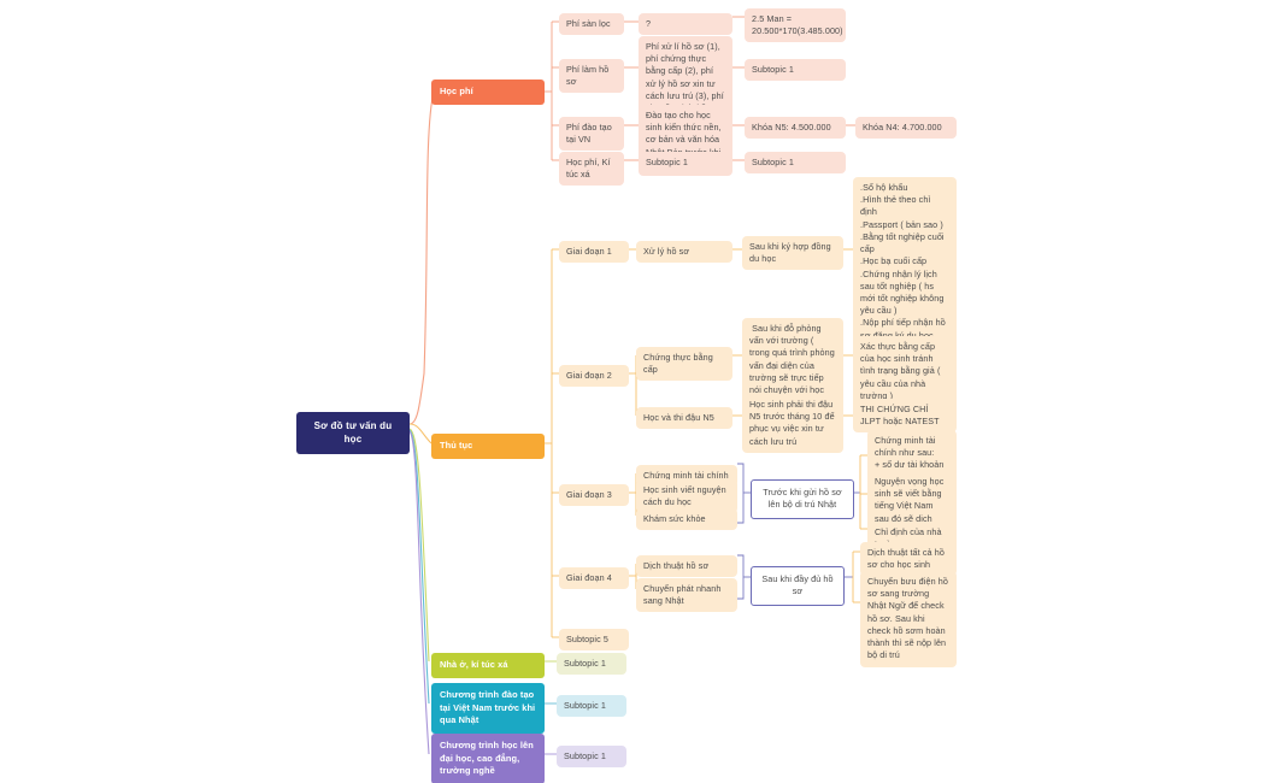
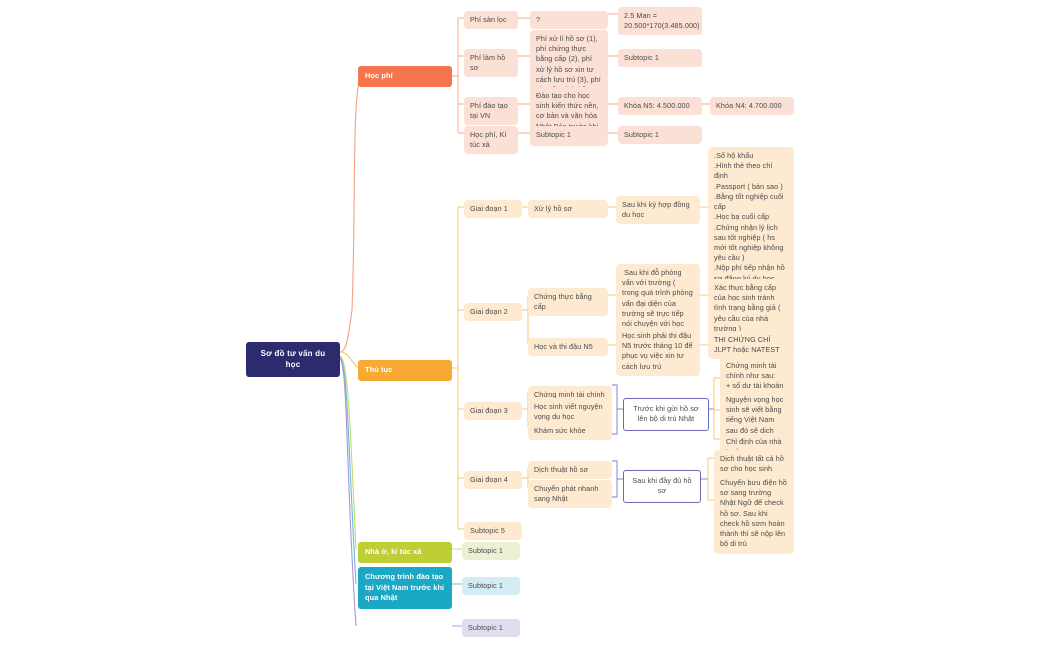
  Sơ đồ tư vấn du học
  Học phí
  Phí sàn lọc
  ?
  2.5 Man = 20.500*170(3.485.000)
  Phí làm hồ sơ
  Subtopic 1
  Phí đào tạo tại VN
  Khóa N5: 4.500.000
  Khóa N4: 4.700.000
  Học phí, Kí túc xá
  Subtopic 1
  Subtopic 1
  Thủ tục
  Giai đoạn 1
  Xử lý hồ sơ
  Sau khi ký hợp đồng du học
  .Sổ hộ khẩu
  .Hình thẻ theo chỉ định
  .Passport ( bản sao )
  .Bằng tốt nghiệp cuối cấp
  .Học bạ cuối cấp
  .Chứng nhận lý lịch sau tốt nghiệp ( hs mới tốt nghiệp không yêu cầu )
  Giai đoạn 2
  Chứng thực bằng cấp
  Sau khi đỗ phỏng vấn với trường ( trong quá trình phỏng vấn đại diện của trường sẽ trực tiếp nói chuyện với học
  Xác thực bằng cấp của học sinh tránh tình trạng bằng giả ( yêu cầu của nhà trường )
  Học và thi đậu N5
  Học sinh phải thi đậu N5 trước tháng 10 để phục vụ việc xin tư cách lưu trú
  THI CHỨNG CHỈ JLPT hoặc NATEST
  Giai đoạn 3
  Chứng minh tài chính
- Học sinh viết nguyện cách du học
+ Học sinh viết nguyện vọng du học
  Khám sức khỏe
  Trước khi gửi hồ sơ lên bộ di trú Nhật
  Chứng minh tài chính như sau:
  + số dư tài khoản
  Nguyện vọng học sinh sẽ viết bằng tiếng Việt Nam sau đó sẽ dịch
  Giai đoạn 4
  Dịch thuật hồ sơ
  Chuyển phát nhanh sang Nhật
  Sau khi đầy đủ hồ sơ
  Dịch thuật tất cả hồ sơ cho học sinh
  Chuyển bưu điện hồ sơ sang trường Nhật Ngữ để check hồ sơ. Sau khi check hồ sơm hoàn thành thì sẽ nộp lên bộ di trú
  Subtopic 5
  Nhà ở, kí túc xá
  Subtopic 1
  Chương trình đào tạo tại Việt Nam trước khi qua Nhật
  Subtopic 1
- Chương trình học lên đại học, cao đẳng, trường nghề
  Subtopic 1
